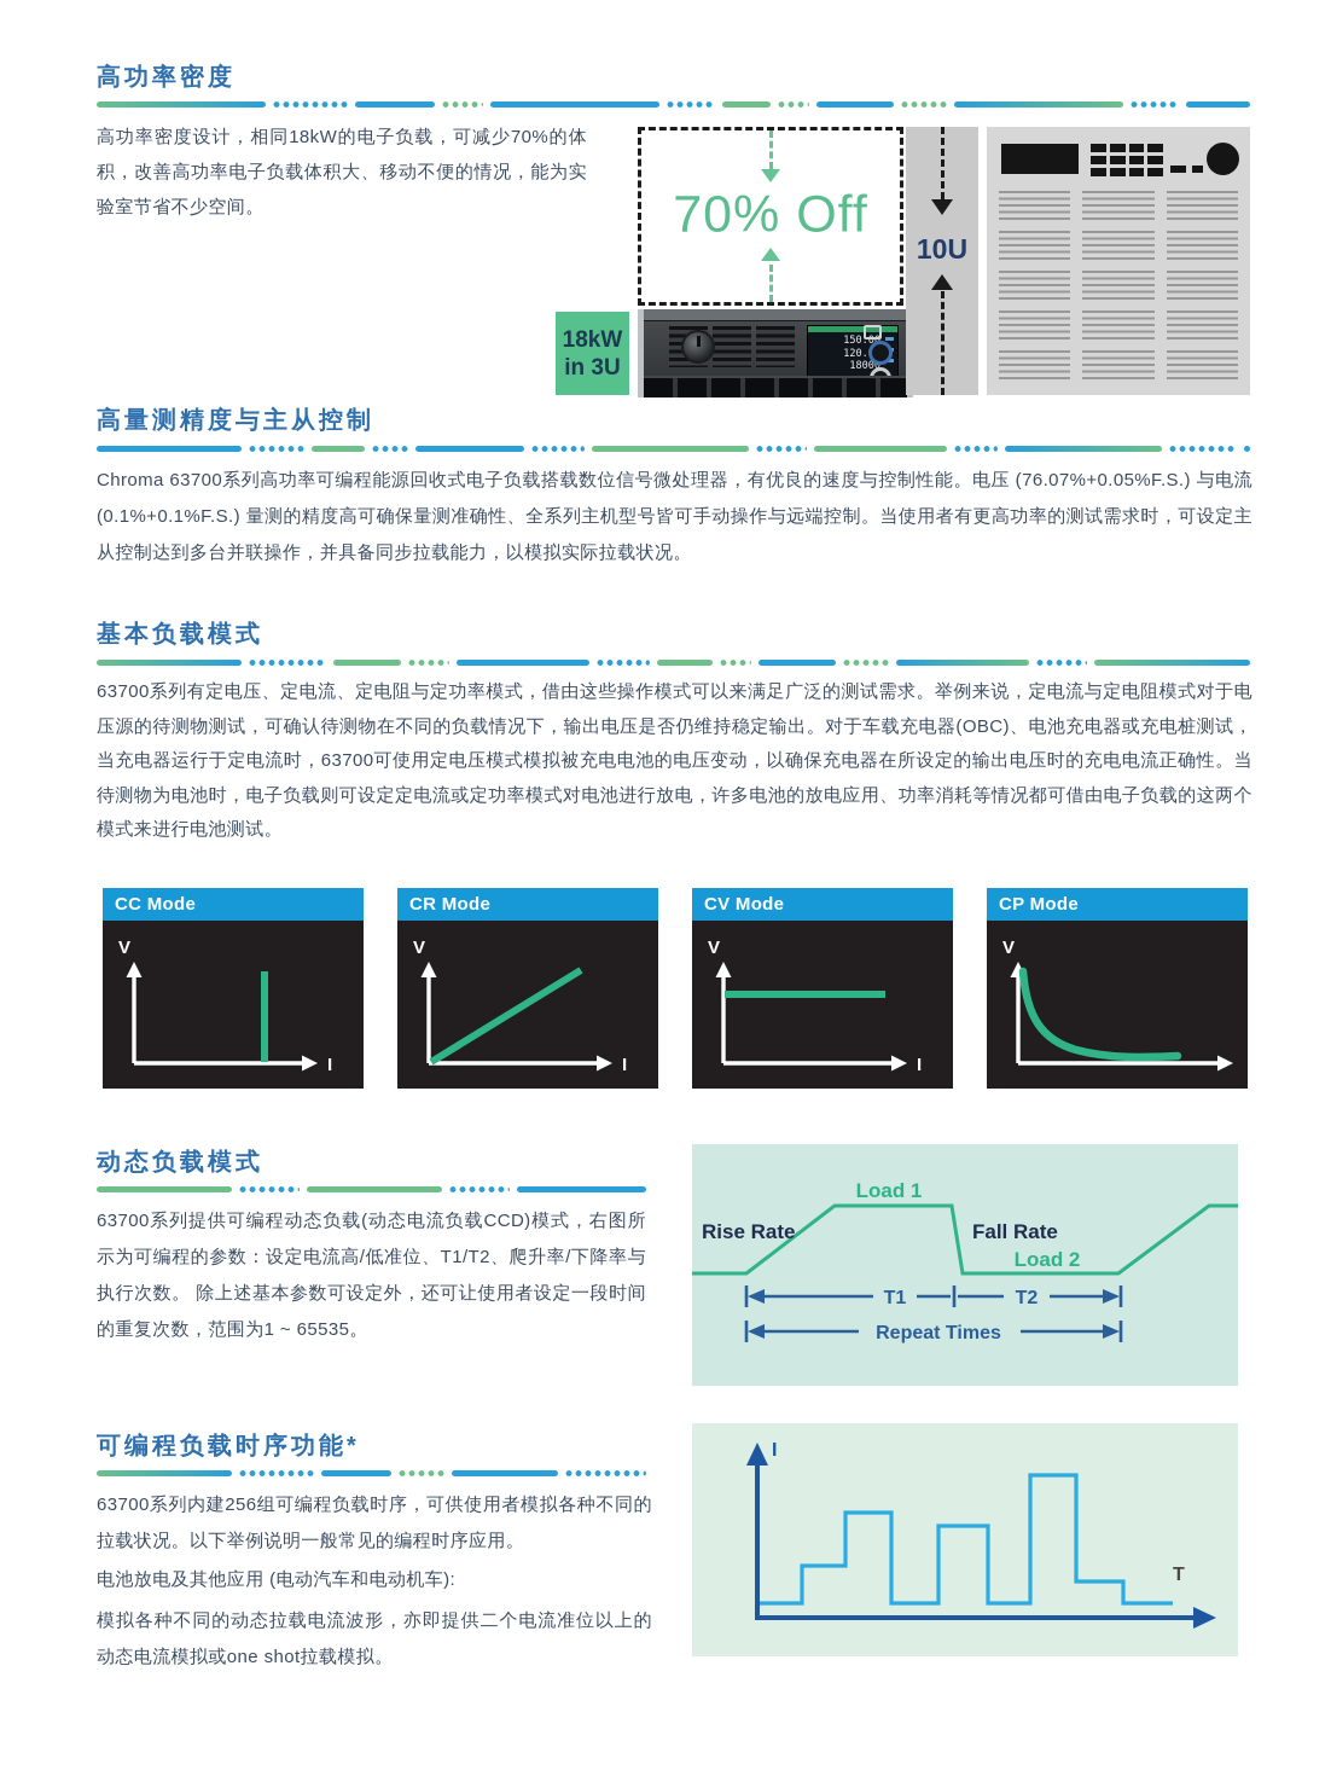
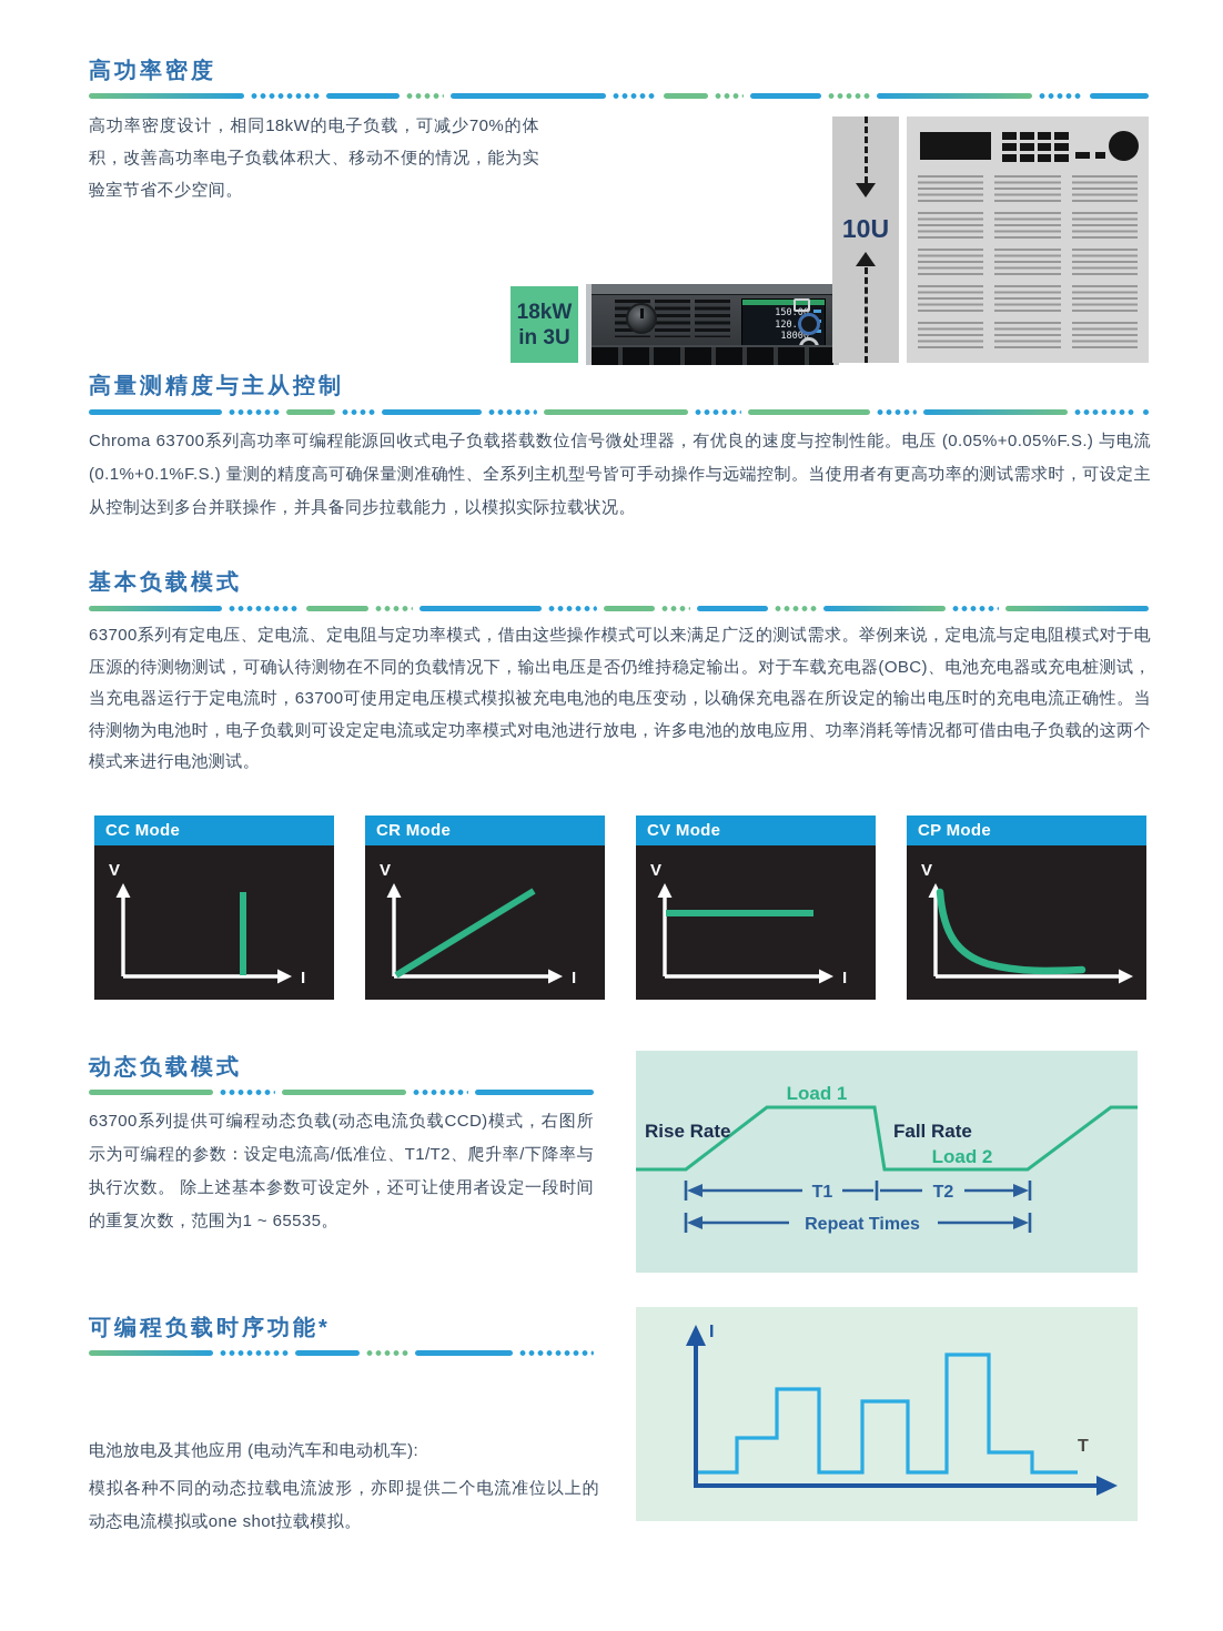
  高功率密度
  高功率密度设计，相同18kW的电子负载，可减少70%的体积，改善高功率电子负载体积大、移动不便的情况，能为实验室节省不少空间。
  18kW
  in 3U
- 70% Off
  150.0
  18000
  10U
  高量测精度与主从控制
- Chroma 63700系列高功率可编程能源回收式电子负载搭载数位信号微处理器，有优良的速度与控制性能。电压 (76.07%+0.05%F.S.) 与电流 (0.1%+0.1%F.S.) 量测的精度高可确保量测准确性、全系列主机型号皆可手动操作与远端控制。当使用者有更高功率的测试需求时，可设定主从控制达到多台并联操作，并具备同步拉载能力，以模拟实际拉载状况。
+ Chroma 63700系列高功率可编程能源回收式电子负载搭载数位信号微处理器，有优良的速度与控制性能。电压 (0.05%+0.05%F.S.) 与电流 (0.1%+0.1%F.S.) 量测的精度高可确保量测准确性、全系列主机型号皆可手动操作与远端控制。当使用者有更高功率的测试需求时，可设定主从控制达到多台并联操作，并具备同步拉载能力，以模拟实际拉载状况。
  基本负载模式
  63700系列有定电压、定电流、定电阻与定功率模式，借由这些操作模式可以来满足广泛的测试需求。举例来说，定电流与定电阻模式对于电压源的待测物测试，可确认待测物在不同的负载情况下，输出电压是否仍维持稳定输出。对于车载充电器(OBC)、电池充电器或充电桩测试，当充电器运行于定电流时，63700可使用定电压模式模拟被充电电池的电压变动，以确保充电器在所设定的输出电压时的充电电流正确性。当待测物为电池时，电子负载则可设定定电流或定功率模式对电池进行放电，许多电池的放电应用、功率消耗等情况都可借由电子负载的这两个模式来进行电池测试。
  CC Mode
  V
  I
  CR Mode
  V
  I
  CV Mode
  V
  I
  CP Mode
  V
  动态负载模式
  63700系列提供可编程动态负载(动态电流负载CCD)模式，右图所示为可编程的参数：设定电流高/低准位、T1/T2、爬升率/下降率与执行次数。 除上述基本参数可设定外，还可让使用者设定一段时间的重复次数，范围为1 ~ 65535。
  Rise Rate
  Load 1
  Fall Rate
  Load 2
  T1
  T2
  Repeat Times
  可编程负载时序功能*
- 63700系列内建256组可编程负载时序，可供使用者模拟各种不同的拉载状况。以下举例说明一般常见的编程时序应用。
  电池放电及其他应用 (电动汽车和电动机车):
  模拟各种不同的动态拉载电流波形，亦即提供二个电流准位以上的动态电流模拟或one shot拉载模拟。
  I
  T
